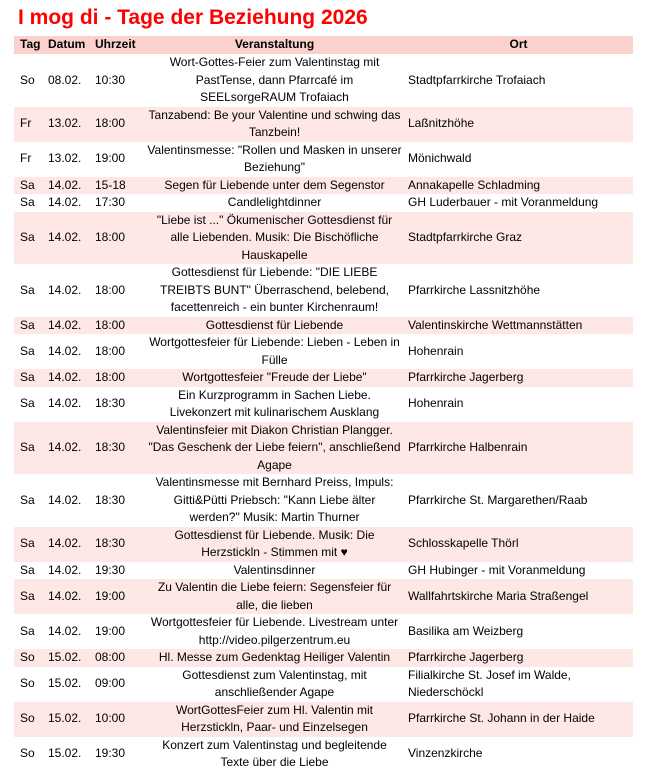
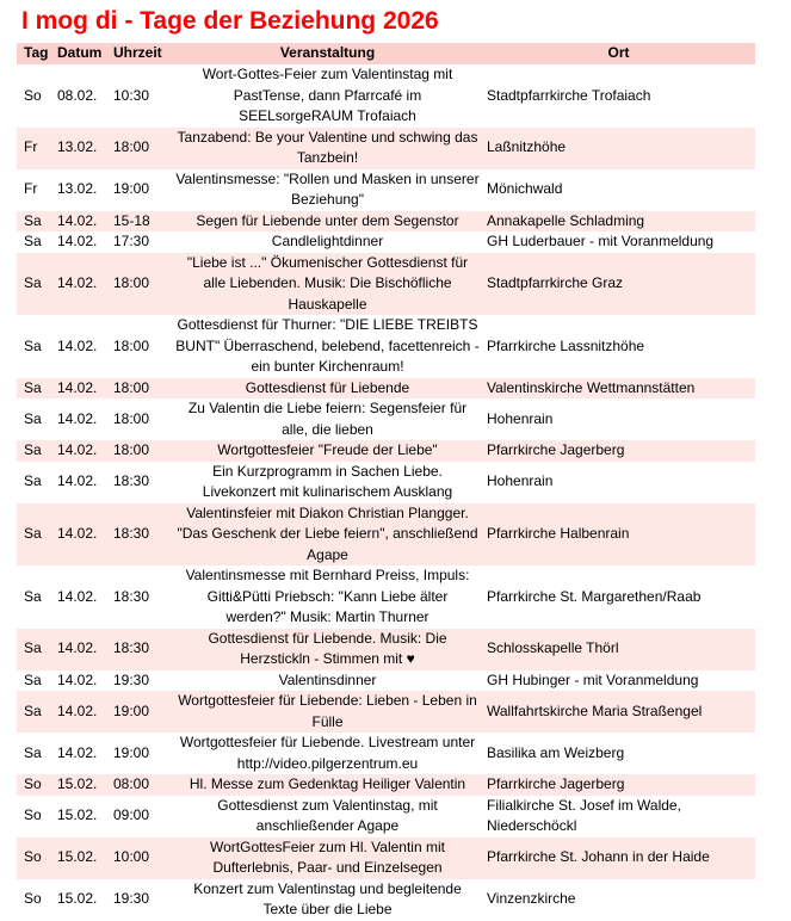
  I mog di - Tage der Beziehung 2026
  Tag	Datum	Uhrzeit	Veranstaltung	Ort
  So	08.02.	10:30	Wort-Gottes-Feier zum Valentinstag mit PastTense, dann Pfarrcafé im SEELsorgeRAUM Trofaiach	Stadtpfarrkirche Trofaiach
  Fr	13.02.	18:00	Tanzabend: Be your Valentine und schwing das Tanzbein!	Laßnitzhöhe
  Fr	13.02.	19:00	Valentinsmesse: "Rollen und Masken in unserer Beziehung"	Mönichwald
  Sa	14.02.	15-18	Segen für Liebende unter dem Segenstor	Annakapelle Schladming
  Sa	14.02.	17:30	Candlelightdinner	GH Luderbauer - mit Voranmeldung
  Sa	14.02.	18:00	"Liebe ist ..." Ökumenischer Gottesdienst für alle Liebenden. Musik: Die Bischöfliche Hauskapelle	Stadtpfarrkirche Graz
- Sa	14.02.	18:00	Gottesdienst für Liebende: "DIE LIEBE TREIBTS BUNT" Überraschend, belebend, facettenreich - ein bunter Kirchenraum!	Pfarrkirche Lassnitzhöhe
+ Sa	14.02.	18:00	Gottesdienst für Thurner: "DIE LIEBE TREIBTS BUNT" Überraschend, belebend, facettenreich - ein bunter Kirchenraum!	Pfarrkirche Lassnitzhöhe
  Sa	14.02.	18:00	Gottesdienst für Liebende	Valentinskirche Wettmannstätten
- Sa	14.02.	18:00	Wortgottesfeier für Liebende: Lieben - Leben in Fülle	Hohenrain
+ Sa	14.02.	18:00	Zu Valentin die Liebe feiern: Segensfeier für alle, die lieben	Hohenrain
  Sa	14.02.	18:00	Wortgottesfeier "Freude der Liebe"	Pfarrkirche Jagerberg
  Sa	14.02.	18:30	Ein Kurzprogramm in Sachen Liebe. Livekonzert mit kulinarischem Ausklang	Hohenrain
  Sa	14.02.	18:30	Valentinsfeier mit Diakon Christian Plangger. "Das Geschenk der Liebe feiern", anschließend Agape	Pfarrkirche Halbenrain
  Sa	14.02.	18:30	Valentinsmesse mit Bernhard Preiss, Impuls: Gitti&Pütti Priebsch: "Kann Liebe älter werden?" Musik: Martin Thurner	Pfarrkirche St. Margarethen/Raab
  Sa	14.02.	18:30	Gottesdienst für Liebende. Musik: Die Herzstickln - Stimmen mit ♥	Schlosskapelle Thörl
  Sa	14.02.	19:30	Valentinsdinner	GH Hubinger - mit Voranmeldung
- Sa	14.02.	19:00	Zu Valentin die Liebe feiern: Segensfeier für alle, die lieben	Wallfahrtskirche Maria Straßengel
+ Sa	14.02.	19:00	Wortgottesfeier für Liebende: Lieben - Leben in Fülle	Wallfahrtskirche Maria Straßengel
  Sa	14.02.	19:00	Wortgottesfeier für Liebende. Livestream unter http://video.pilgerzentrum.eu	Basilika am Weizberg
  So	15.02.	08:00	Hl. Messe zum Gedenktag Heiliger Valentin	Pfarrkirche Jagerberg
  So	15.02.	09:00	Gottesdienst zum Valentinstag, mit anschließender Agape	Filialkirche St. Josef im Walde, Niederschöckl
- So	15.02.	10:00	WortGottesFeier zum Hl. Valentin mit Herzstickln, Paar- und Einzelsegen	Pfarrkirche St. Johann in der Haide
+ So	15.02.	10:00	WortGottesFeier zum Hl. Valentin mit Dufterlebnis, Paar- und Einzelsegen	Pfarrkirche St. Johann in der Haide
  So	15.02.	19:30	Konzert zum Valentinstag und begleitende Texte über die Liebe	Vinzenzkirche
